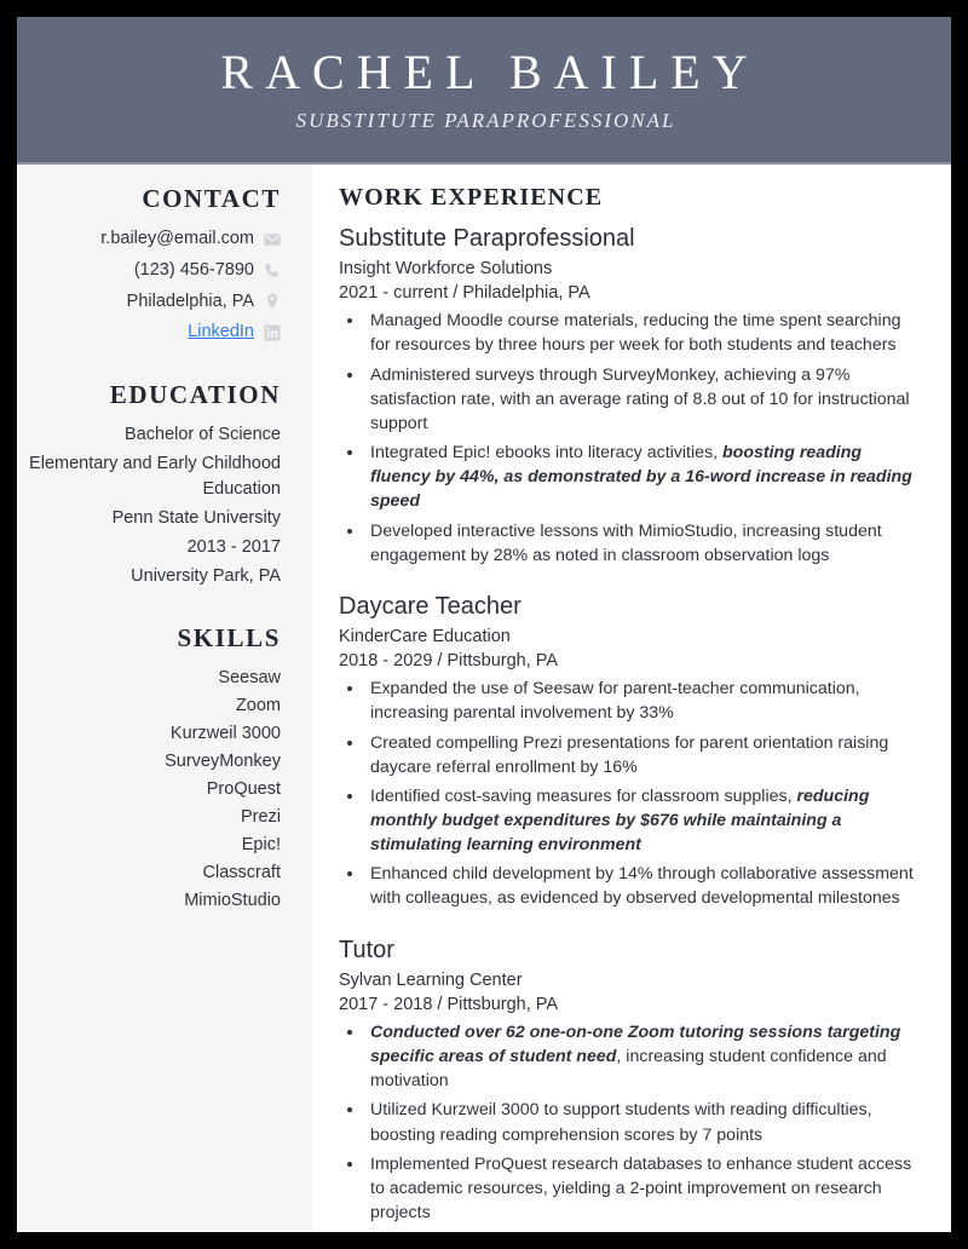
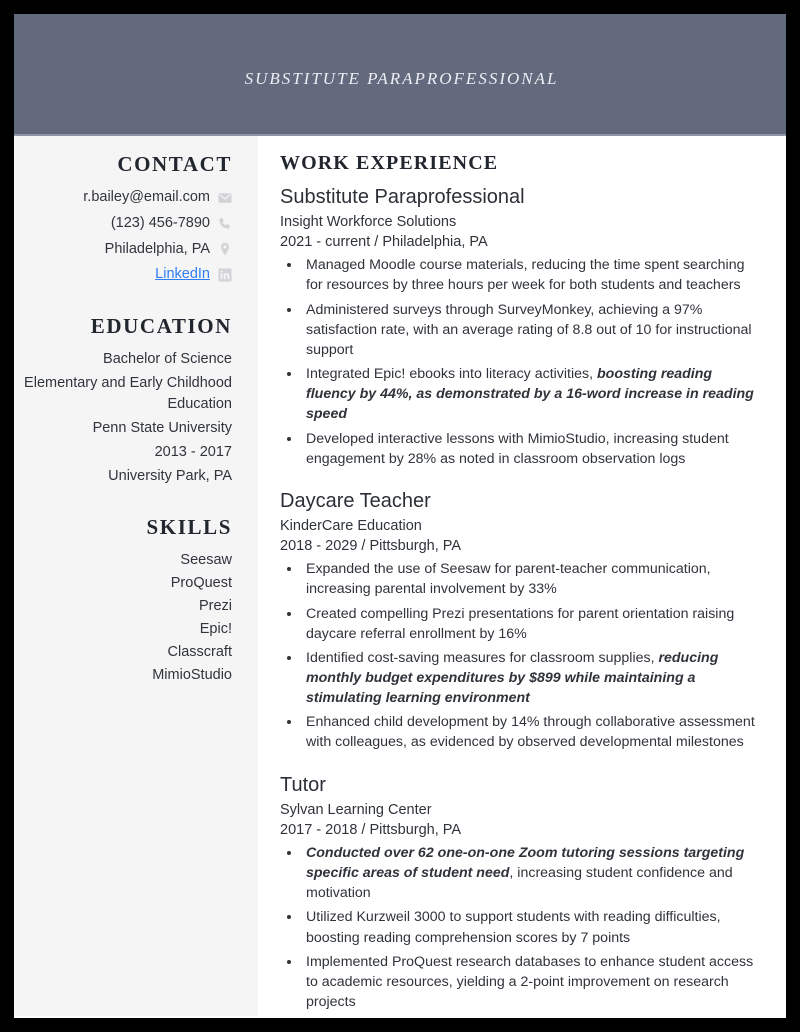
- RACHEL BAILEY
  SUBSTITUTE PARAPROFESSIONAL
  CONTACT
  r.bailey@email.com
  (123) 456-7890
  Philadelphia, PA
  LinkedIn
  EDUCATION
  Bachelor of Science
  Elementary and Early Childhood Education
  Penn State University
  2013 - 2017
  University Park, PA
  SKILLS
  Seesaw
- Zoom
- Kurzweil 3000
- SurveyMonkey
  ProQuest
  Prezi
  Epic!
  Classcraft
  MimioStudio
  WORK EXPERIENCE
  Substitute Paraprofessional
  Insight Workforce Solutions
  2021 - current / Philadelphia, PA
  Managed Moodle course materials, reducing the time spent searching for resources by three hours per week for both students and teachers
  Administered surveys through SurveyMonkey, achieving a 97% satisfaction rate, with an average rating of 8.8 out of 10 for instructional support
  Integrated Epic! ebooks into literacy activities, boosting reading fluency by 44%, as demonstrated by a 16-word increase in reading speed
  Developed interactive lessons with MimioStudio, increasing student engagement by 28% as noted in classroom observation logs
  Daycare Teacher
  KinderCare Education
  2018 - 2029 / Pittsburgh, PA
  Expanded the use of Seesaw for parent-teacher communication, increasing parental involvement by 33%
  Created compelling Prezi presentations for parent orientation raising daycare referral enrollment by 16%
- Identified cost-saving measures for classroom supplies, reducing monthly budget expenditures by $676 while maintaining a stimulating learning environment
+ Identified cost-saving measures for classroom supplies, reducing monthly budget expenditures by $899 while maintaining a stimulating learning environment
  Enhanced child development by 14% through collaborative assessment with colleagues, as evidenced by observed developmental milestones
  Tutor
  Sylvan Learning Center
  2017 - 2018 / Pittsburgh, PA
  Conducted over 62 one-on-one Zoom tutoring sessions targeting specific areas of student need, increasing student confidence and motivation
  Utilized Kurzweil 3000 to support students with reading difficulties, boosting reading comprehension scores by 7 points
  Implemented ProQuest research databases to enhance student access to academic resources, yielding a 2-point improvement on research projects
